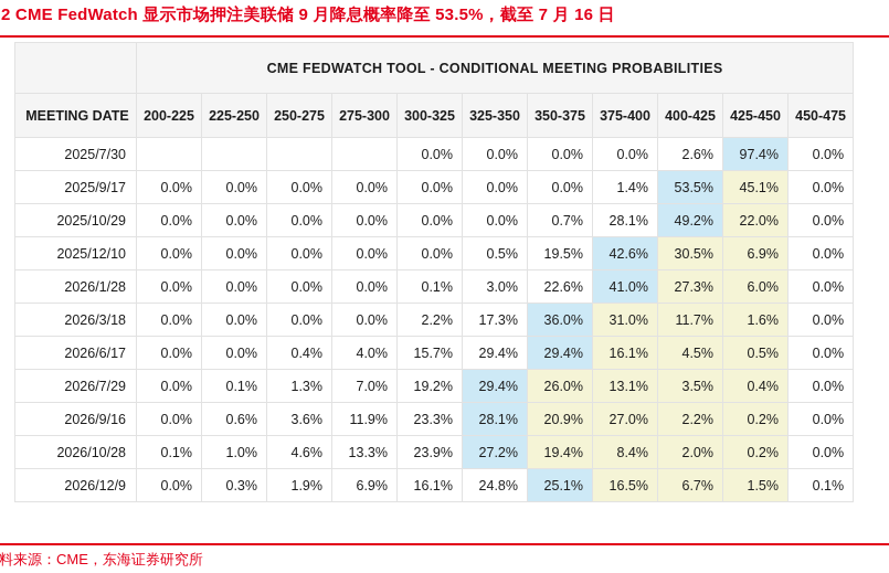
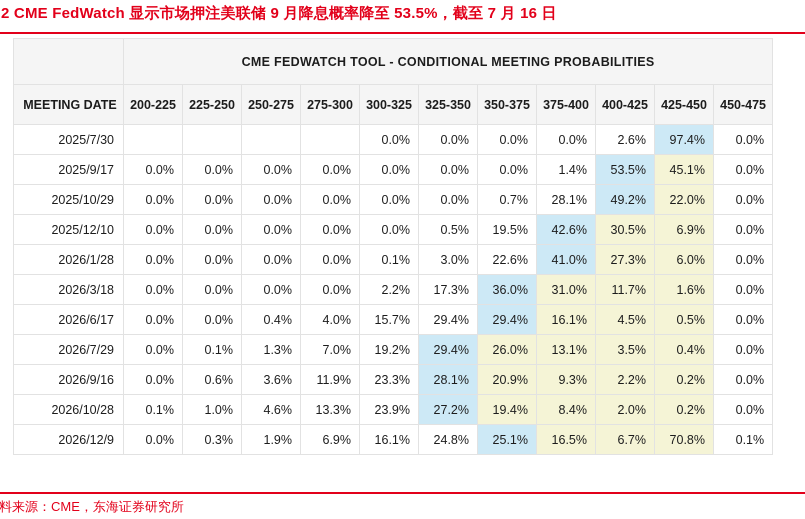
  2 CME FedWatch 显示市场押注美联储 9 月降息概率降至 53.5%，截至 7 月 16 日
  	CME FEDWATCH TOOL - CONDITIONAL MEETING PROBABILITIES
  MEETING DATE	200-225	225-250	250-275	275-300	300-325	325-350	350-375	375-400	400-425	425-450	450-475
  2025/7/30					0.0%	0.0%	0.0%	0.0%	2.6%	97.4%	0.0%
  2025/9/17	0.0%	0.0%	0.0%	0.0%	0.0%	0.0%	0.0%	1.4%	53.5%	45.1%	0.0%
  2025/10/29	0.0%	0.0%	0.0%	0.0%	0.0%	0.0%	0.7%	28.1%	49.2%	22.0%	0.0%
  2025/12/10	0.0%	0.0%	0.0%	0.0%	0.0%	0.5%	19.5%	42.6%	30.5%	6.9%	0.0%
  2026/1/28	0.0%	0.0%	0.0%	0.0%	0.1%	3.0%	22.6%	41.0%	27.3%	6.0%	0.0%
  2026/3/18	0.0%	0.0%	0.0%	0.0%	2.2%	17.3%	36.0%	31.0%	11.7%	1.6%	0.0%
  2026/6/17	0.0%	0.0%	0.4%	4.0%	15.7%	29.4%	29.4%	16.1%	4.5%	0.5%	0.0%
  2026/7/29	0.0%	0.1%	1.3%	7.0%	19.2%	29.4%	26.0%	13.1%	3.5%	0.4%	0.0%
- 2026/9/16	0.0%	0.6%	3.6%	11.9%	23.3%	28.1%	20.9%	27.0%	2.2%	0.2%	0.0%
+ 2026/9/16	0.0%	0.6%	3.6%	11.9%	23.3%	28.1%	20.9%	9.3%	2.2%	0.2%	0.0%
  2026/10/28	0.1%	1.0%	4.6%	13.3%	23.9%	27.2%	19.4%	8.4%	2.0%	0.2%	0.0%
- 2026/12/9	0.0%	0.3%	1.9%	6.9%	16.1%	24.8%	25.1%	16.5%	6.7%	1.5%	0.1%
+ 2026/12/9	0.0%	0.3%	1.9%	6.9%	16.1%	24.8%	25.1%	16.5%	6.7%	70.8%	0.1%
  料来源：CME，东海证券研究所
